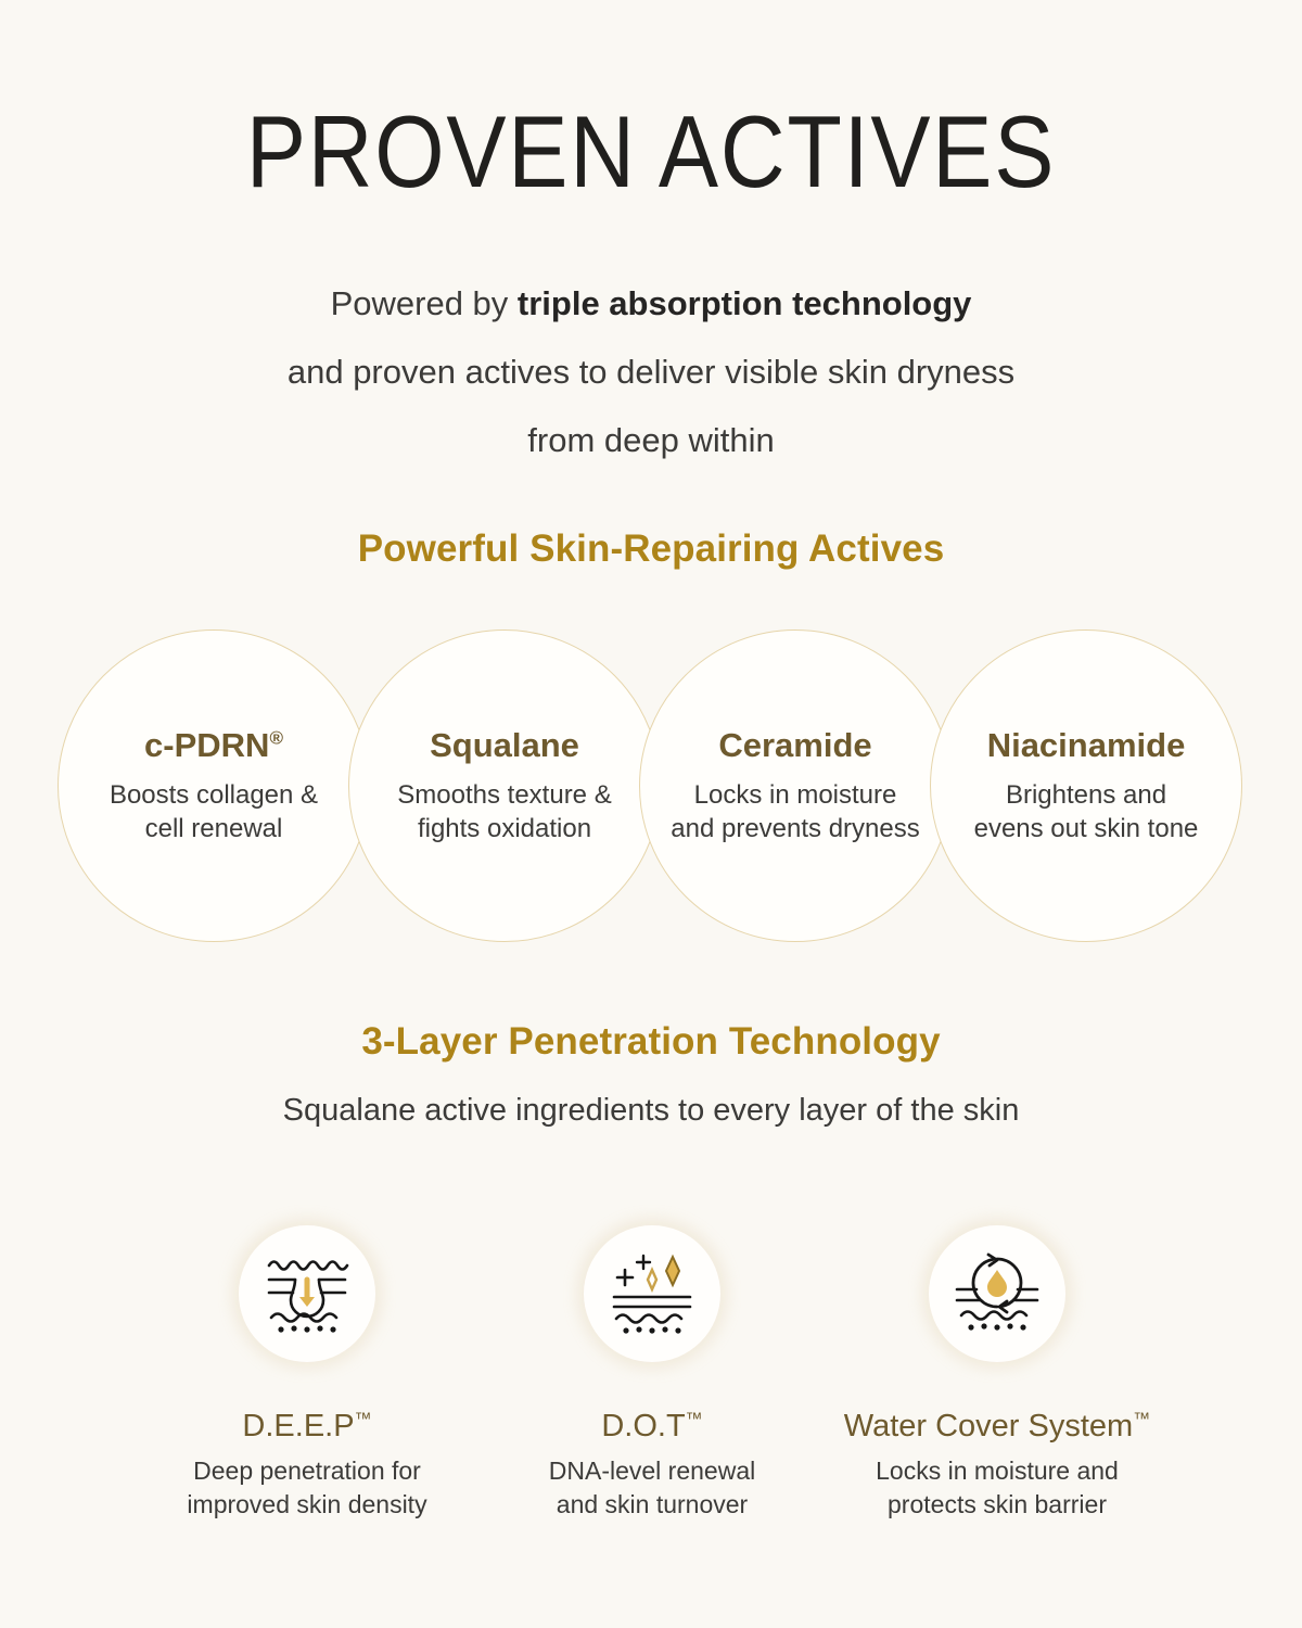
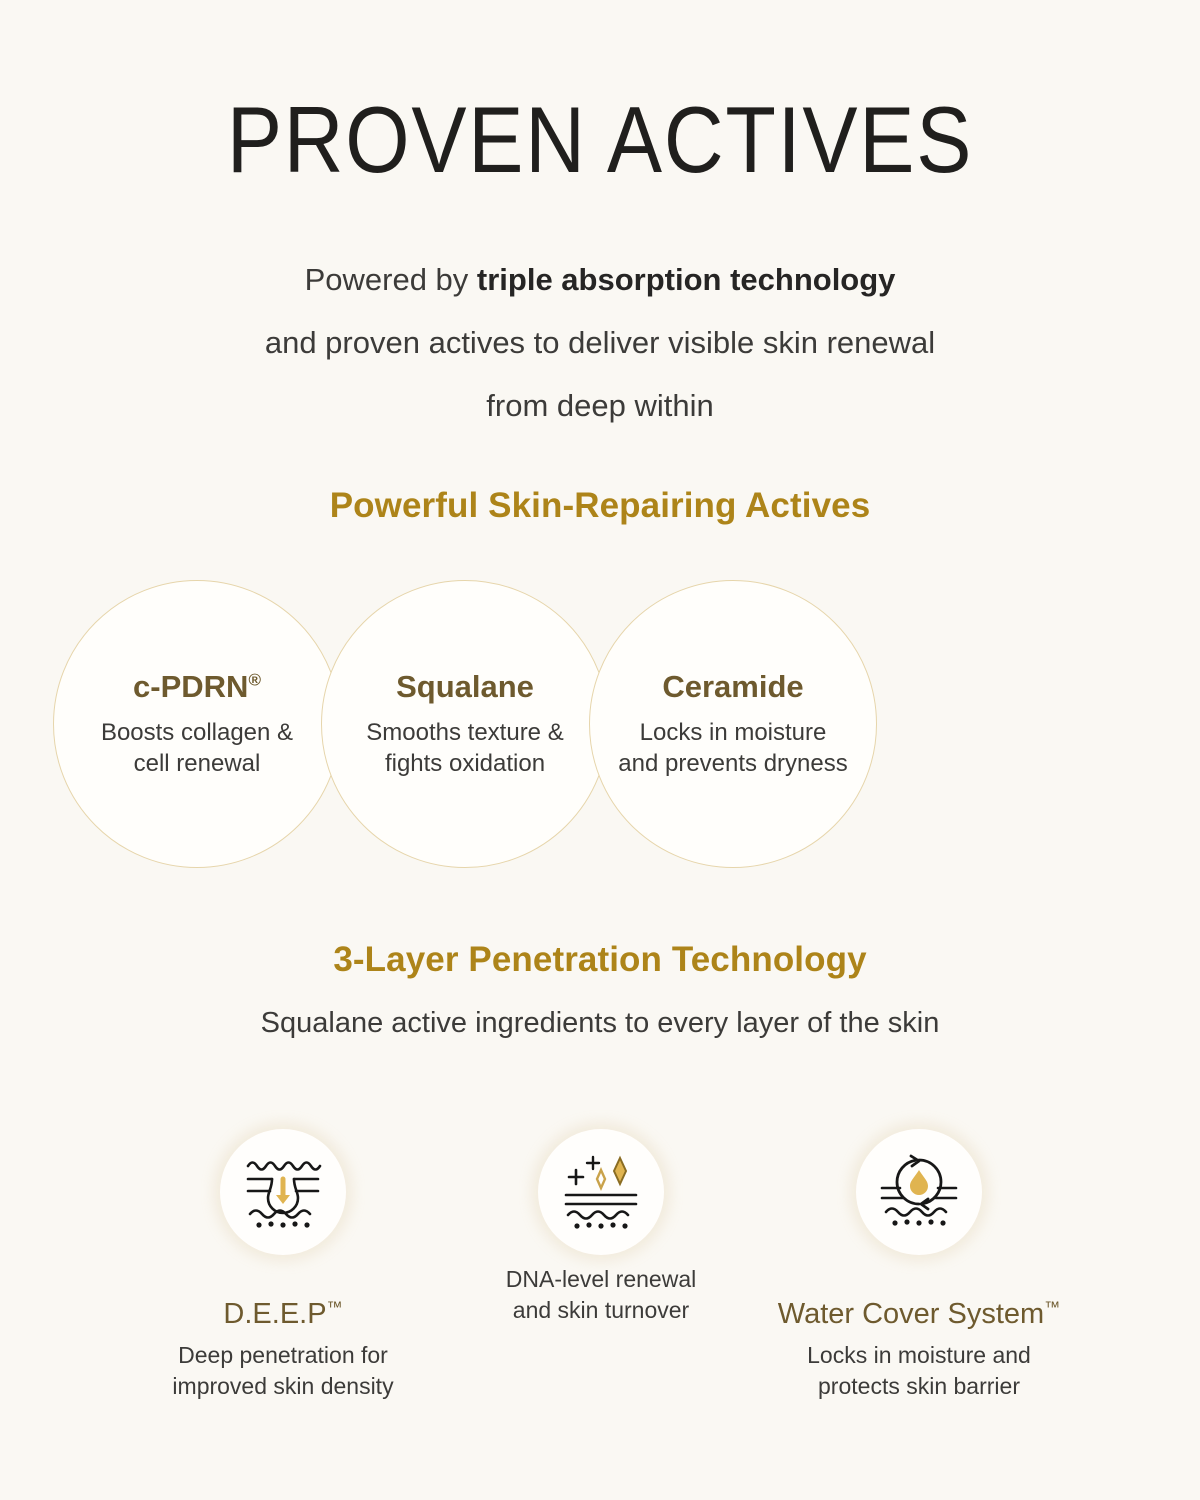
  PROVEN ACTIVES
  Powered by triple absorption technology
- and proven actives to deliver visible skin dryness
+ and proven actives to deliver visible skin renewal
  from deep within
  Powerful Skin-Repairing Actives
  c-PDRN®
  Boosts collagen &
  cell renewal
  Squalane
  Smooths texture &
  fights oxidation
  Ceramide
  Locks in moisture
  and prevents dryness
- Niacinamide
- Brightens and
- evens out skin tone
  3-Layer Penetration Technology
  Squalane active ingredients to every layer of the skin
  D.E.E.P™
  Deep penetration for
  improved skin density
- D.O.T™
  DNA-level renewal
  and skin turnover
  Water Cover System™
  Locks in moisture and
  protects skin barrier
